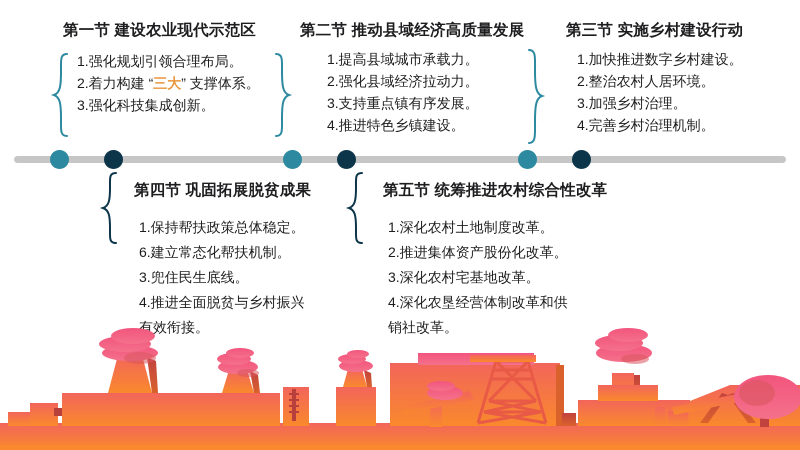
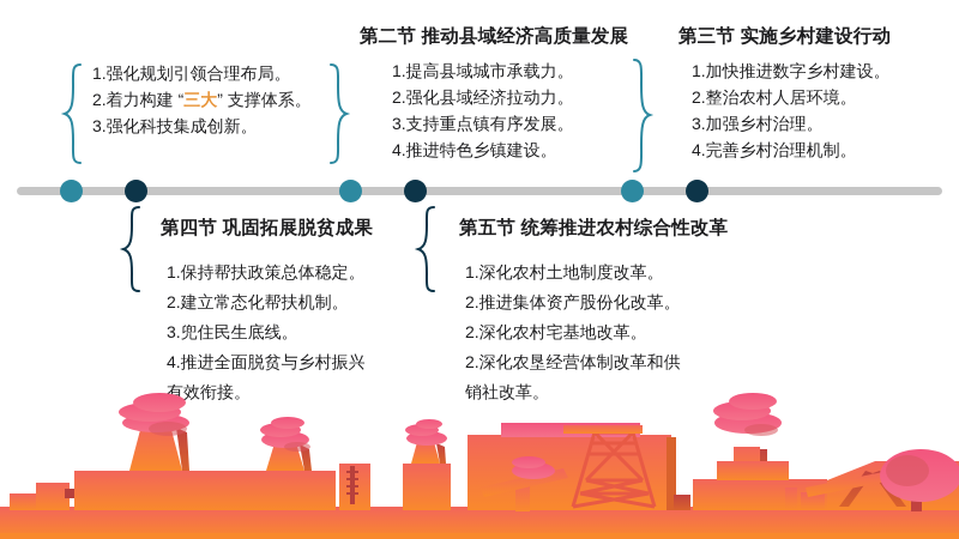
- 第一节 建设农业现代示范区
  第二节 推动县域经济高质量发展
  第三节 实施乡村建设行动
  1.强化规划引领合理布局。
  2.着力构建 “三大” 支撑体系。
  3.强化科技集成创新。
  1.提高县域城市承载力。
  2.强化县域经济拉动力。
  3.支持重点镇有序发展。
  4.推进特色乡镇建设。
  1.加快推进数字乡村建设。
  2.整治农村人居环境。
  3.加强乡村治理。
  4.完善乡村治理机制。
  第四节 巩固拓展脱贫成果
  第五节 统筹推进农村综合性改革
  1.保持帮扶政策总体稳定。
- 6.建立常态化帮扶机制。
+ 2.建立常态化帮扶机制。
  3.兜住民生底线。
  4.推进全面脱贫与乡村振兴
  有效衔接。
  1.深化农村土地制度改革。
  2.推进集体资产股份化改革。
- 3.深化农村宅基地改革。
+ 2.深化农村宅基地改革。
- 4.深化农垦经营体制改革和供
+ 2.深化农垦经营体制改革和供
  销社改革。
